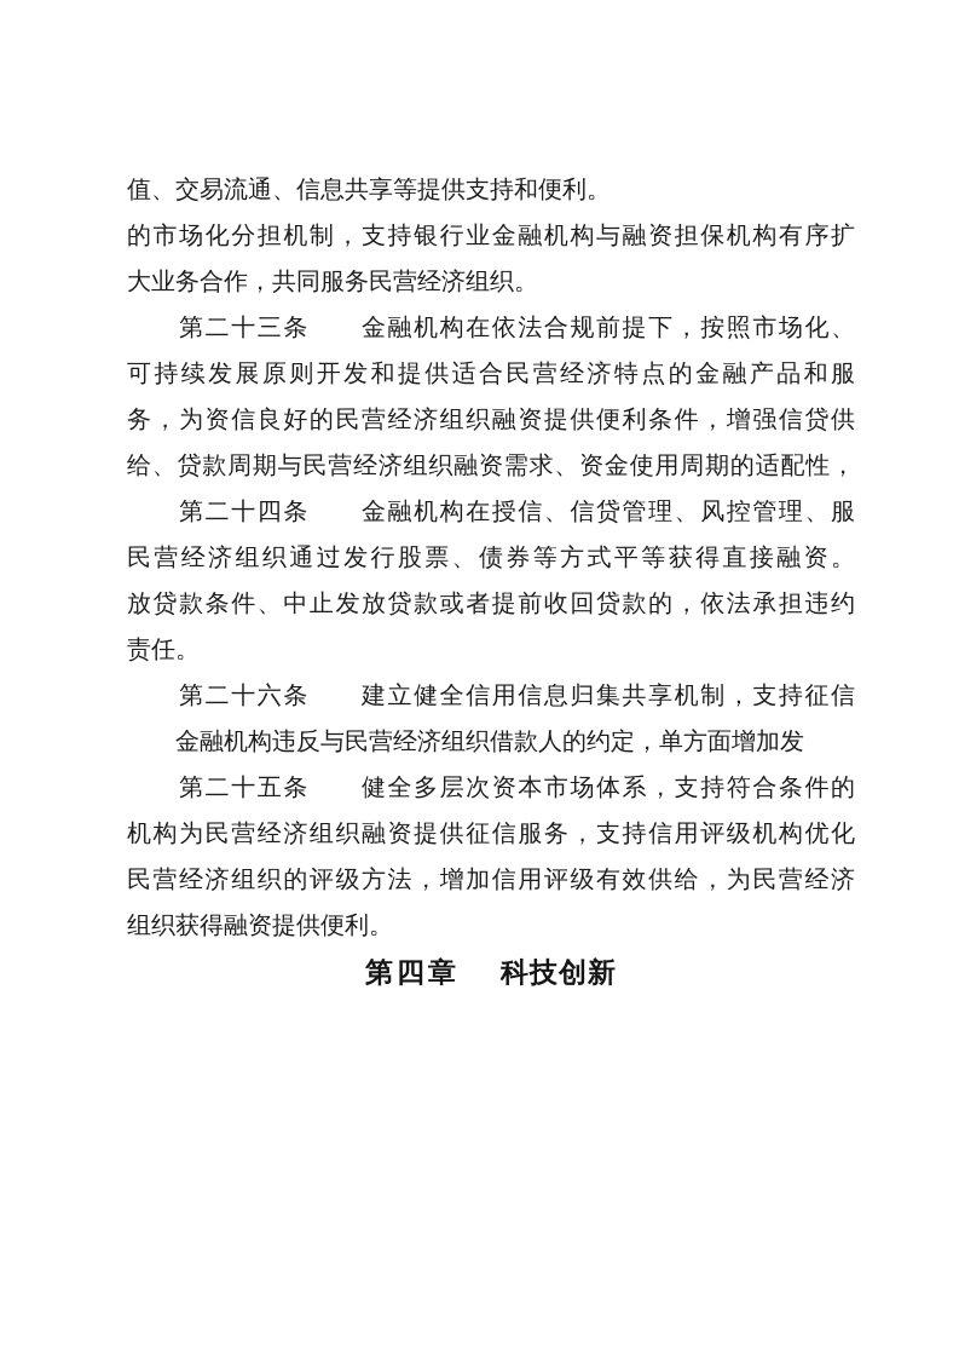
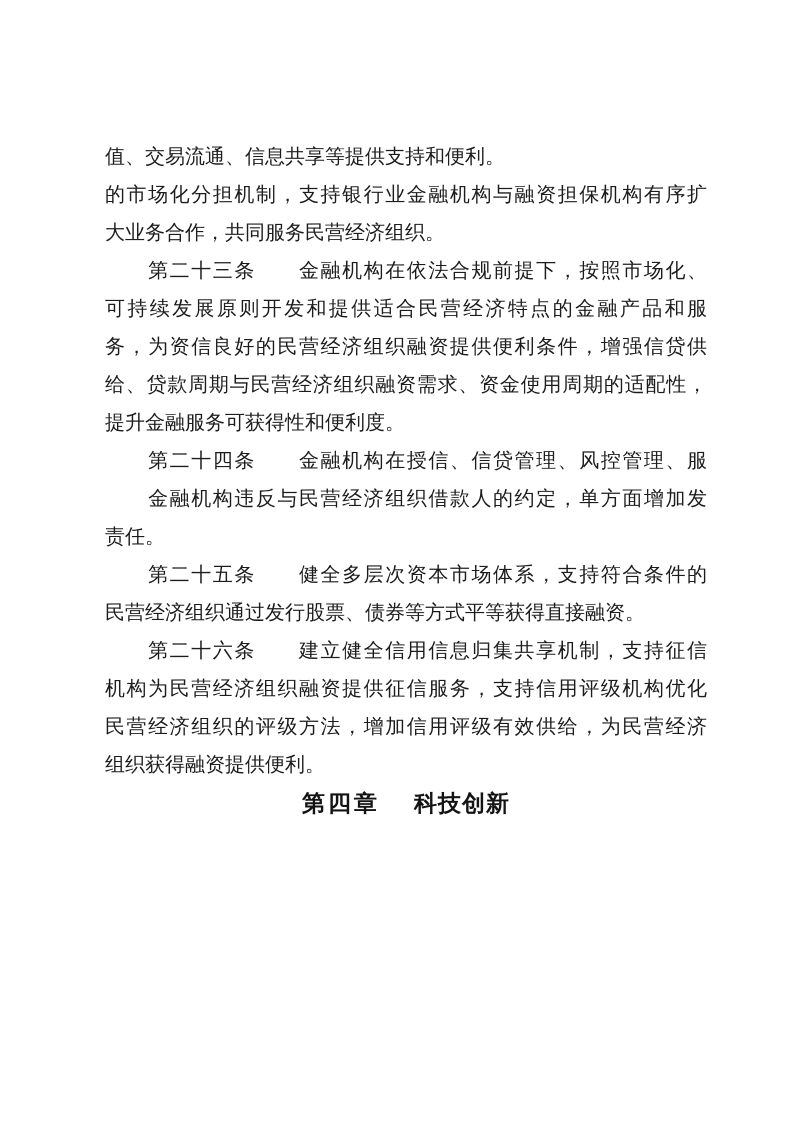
  值、交易流通、信息共享等提供支持和便利。
  的市场化分担机制，支持银行业金融机构与融资担保机构有序扩
  大业务合作，共同服务民营经济组织。
  第二十三条 金融机构在依法合规前提下，按照市场化、
  可持续发展原则开发和提供适合民营经济特点的金融产品和服
  务，为资信良好的民营经济组织融资提供便利条件，增强信贷供
  给、贷款周期与民营经济组织融资需求、资金使用周期的适配性，
+ 提升金融服务可获得性和便利度。
  第二十四条 金融机构在授信、信贷管理、风控管理、服
- 民营经济组织通过发行股票、债券等方式平等获得直接融资。
+ 金融机构违反与民营经济组织借款人的约定，单方面增加发
- 放贷款条件、中止发放贷款或者提前收回贷款的，依法承担违约
  责任。
- 第二十六条 建立健全信用信息归集共享机制，支持征信
+ 第二十五条 健全多层次资本市场体系，支持符合条件的
- 金融机构违反与民营经济组织借款人的约定，单方面增加发
+ 民营经济组织通过发行股票、债券等方式平等获得直接融资。
- 第二十五条 健全多层次资本市场体系，支持符合条件的
+ 第二十六条 建立健全信用信息归集共享机制，支持征信
  机构为民营经济组织融资提供征信服务，支持信用评级机构优化
  民营经济组织的评级方法，增加信用评级有效供给，为民营经济
  组织获得融资提供便利。
  第四章 科技创新
